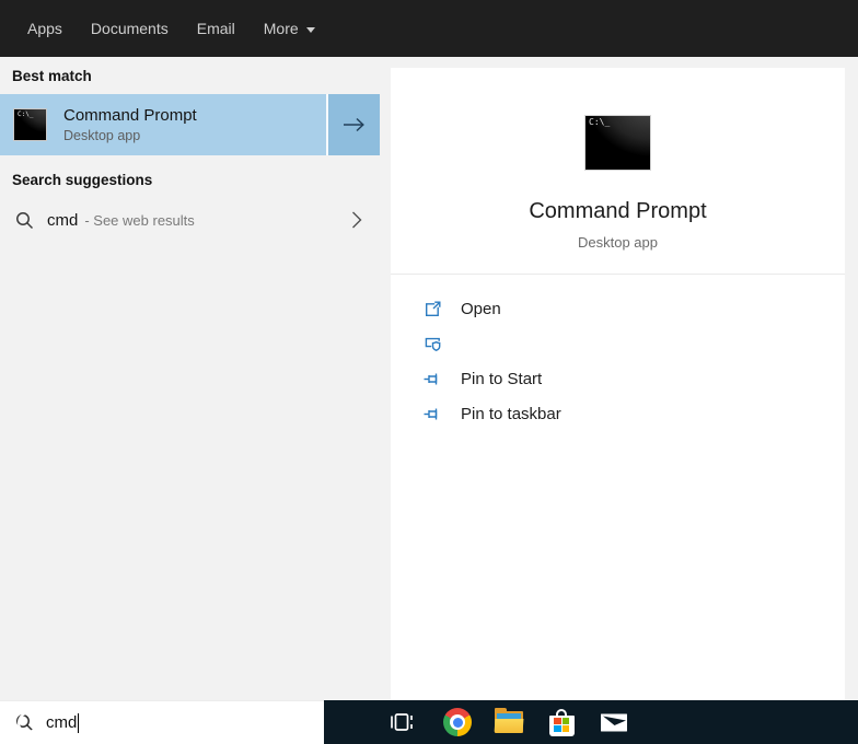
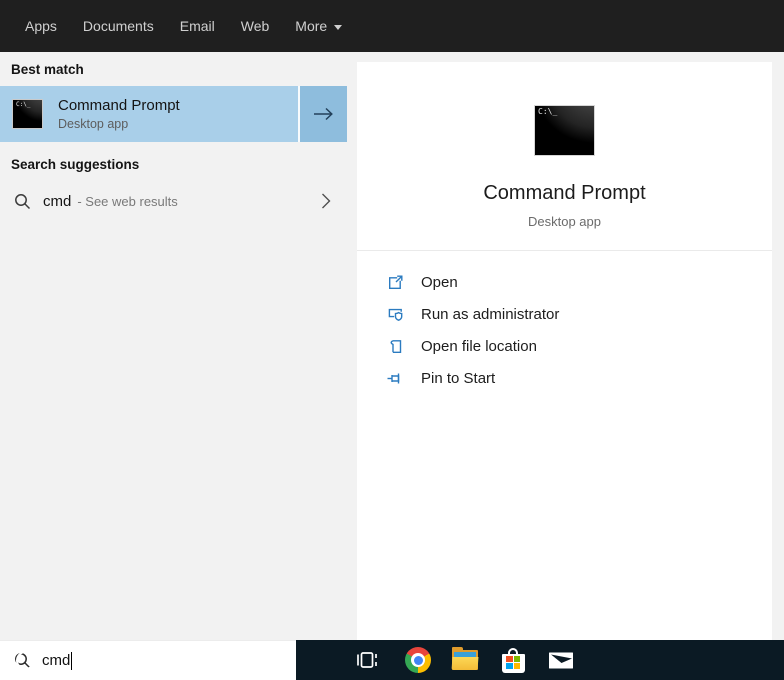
  Apps
  Documents
  Email
+ Web
  More
  Best match
  Command Prompt
  Desktop app
  Search suggestions
  cmd
  - See web results
  C:\_
  Command Prompt
  Desktop app
  Open
+ Run as administrator
+ Open file location
  Pin to Start
- Pin to taskbar
  cmd
